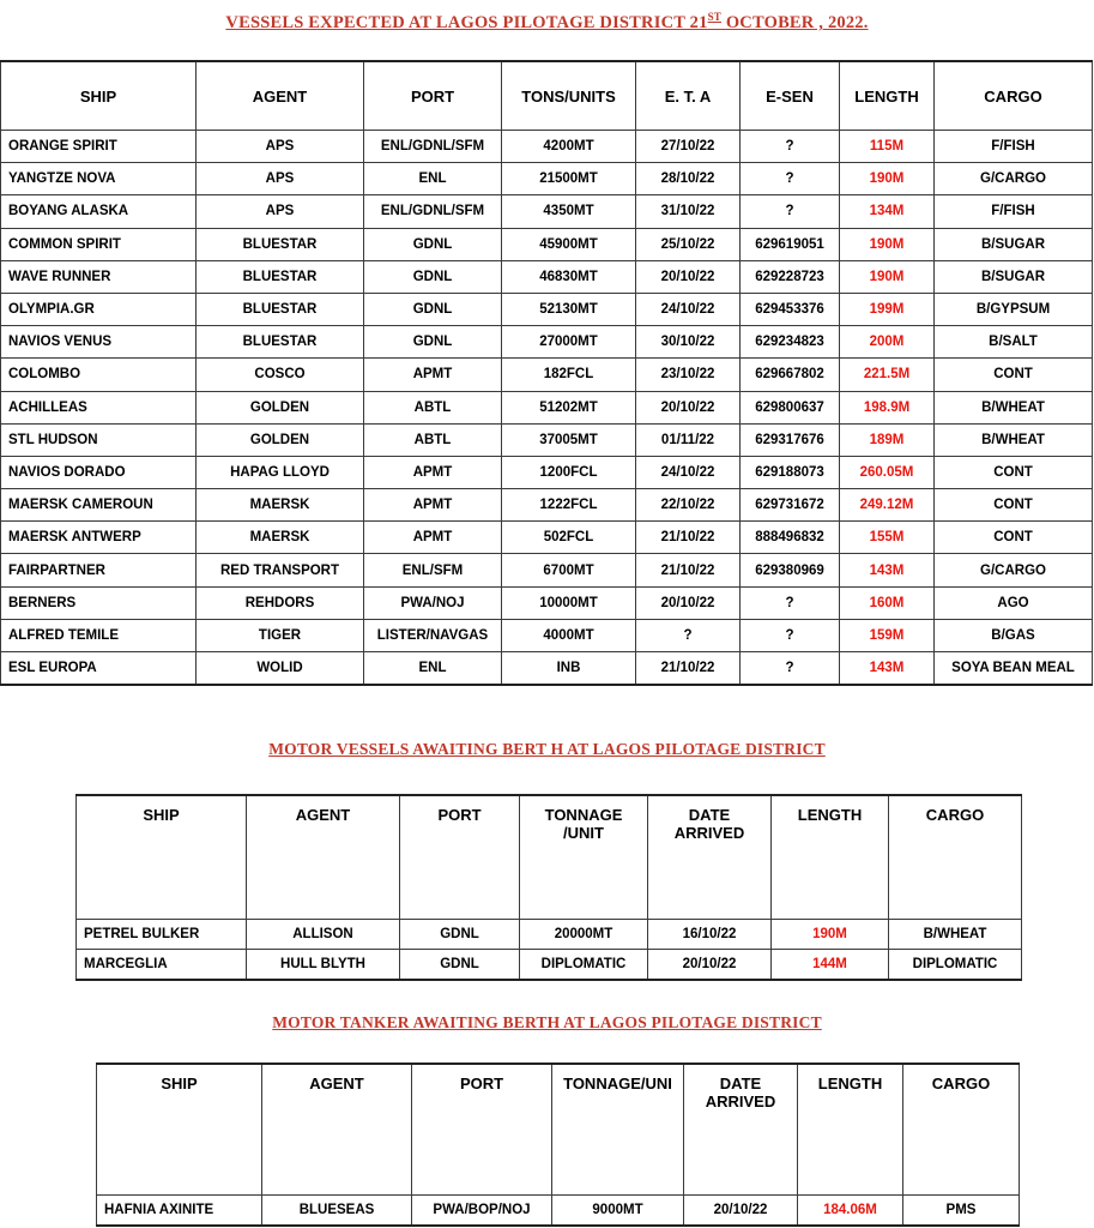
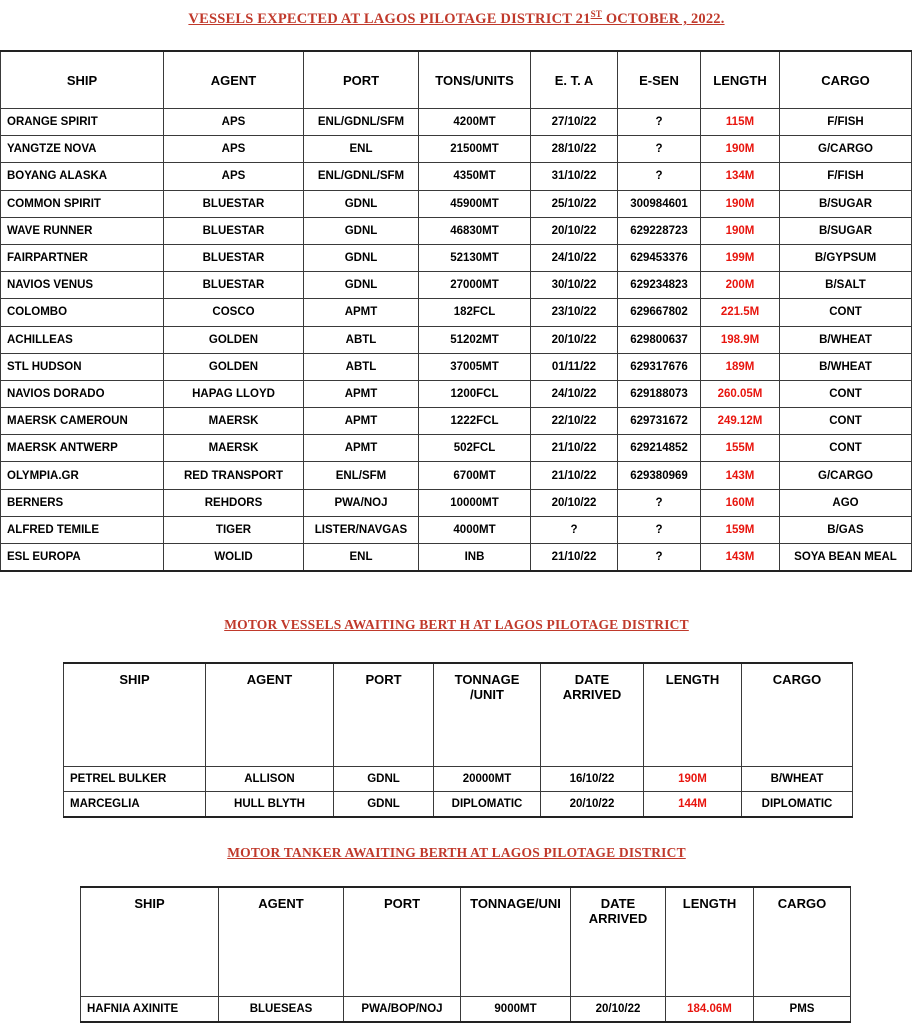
  VESSELS EXPECTED AT LAGOS PILOTAGE DISTRICT 21ST OCTOBER , 2022.
  SHIP	AGENT	PORT	TONS/UNITS	E. T. A	E-SEN	LENGTH	CARGO
  ORANGE SPIRIT	APS	ENL/GDNL/SFM	4200MT	27/10/22	?	115M	F/FISH
  YANGTZE NOVA	APS	ENL	21500MT	28/10/22	?	190M	G/CARGO
  BOYANG ALASKA	APS	ENL/GDNL/SFM	4350MT	31/10/22	?	134M	F/FISH
- COMMON SPIRIT	BLUESTAR	GDNL	45900MT	25/10/22	629619051	190M	B/SUGAR
+ COMMON SPIRIT	BLUESTAR	GDNL	45900MT	25/10/22	300984601	190M	B/SUGAR
  WAVE RUNNER	BLUESTAR	GDNL	46830MT	20/10/22	629228723	190M	B/SUGAR
- OLYMPIA.GR	BLUESTAR	GDNL	52130MT	24/10/22	629453376	199M	B/GYPSUM
+ FAIRPARTNER	BLUESTAR	GDNL	52130MT	24/10/22	629453376	199M	B/GYPSUM
  NAVIOS VENUS	BLUESTAR	GDNL	27000MT	30/10/22	629234823	200M	B/SALT
  COLOMBO	COSCO	APMT	182FCL	23/10/22	629667802	221.5M	CONT
  ACHILLEAS	GOLDEN	ABTL	51202MT	20/10/22	629800637	198.9M	B/WHEAT
  STL HUDSON	GOLDEN	ABTL	37005MT	01/11/22	629317676	189M	B/WHEAT
  NAVIOS DORADO	HAPAG LLOYD	APMT	1200FCL	24/10/22	629188073	260.05M	CONT
  MAERSK CAMEROUN	MAERSK	APMT	1222FCL	22/10/22	629731672	249.12M	CONT
- MAERSK ANTWERP	MAERSK	APMT	502FCL	21/10/22	888496832	155M	CONT
+ MAERSK ANTWERP	MAERSK	APMT	502FCL	21/10/22	629214852	155M	CONT
- FAIRPARTNER	RED TRANSPORT	ENL/SFM	6700MT	21/10/22	629380969	143M	G/CARGO
+ OLYMPIA.GR	RED TRANSPORT	ENL/SFM	6700MT	21/10/22	629380969	143M	G/CARGO
  BERNERS	REHDORS	PWA/NOJ	10000MT	20/10/22	?	160M	AGO
  ALFRED TEMILE	TIGER	LISTER/NAVGAS	4000MT	?	?	159M	B/GAS
  ESL EUROPA	WOLID	ENL	INB	21/10/22	?	143M	SOYA BEAN MEAL
  MOTOR VESSELS AWAITING BERT H AT LAGOS PILOTAGE DISTRICT
  SHIP	AGENT	PORT	TONNAGE /UNIT	DATE ARRIVED	LENGTH	CARGO
  PETREL BULKER	ALLISON	GDNL	20000MT	16/10/22	190M	B/WHEAT
  MARCEGLIA	HULL BLYTH	GDNL	DIPLOMATIC	20/10/22	144M	DIPLOMATIC
  MOTOR TANKER AWAITING BERTH AT LAGOS PILOTAGE DISTRICT
  SHIP	AGENT	PORT	TONNAGE/UNI	DATE ARRIVED	LENGTH	CARGO
  HAFNIA AXINITE	BLUESEAS	PWA/BOP/NOJ	9000MT	20/10/22	184.06M	PMS
